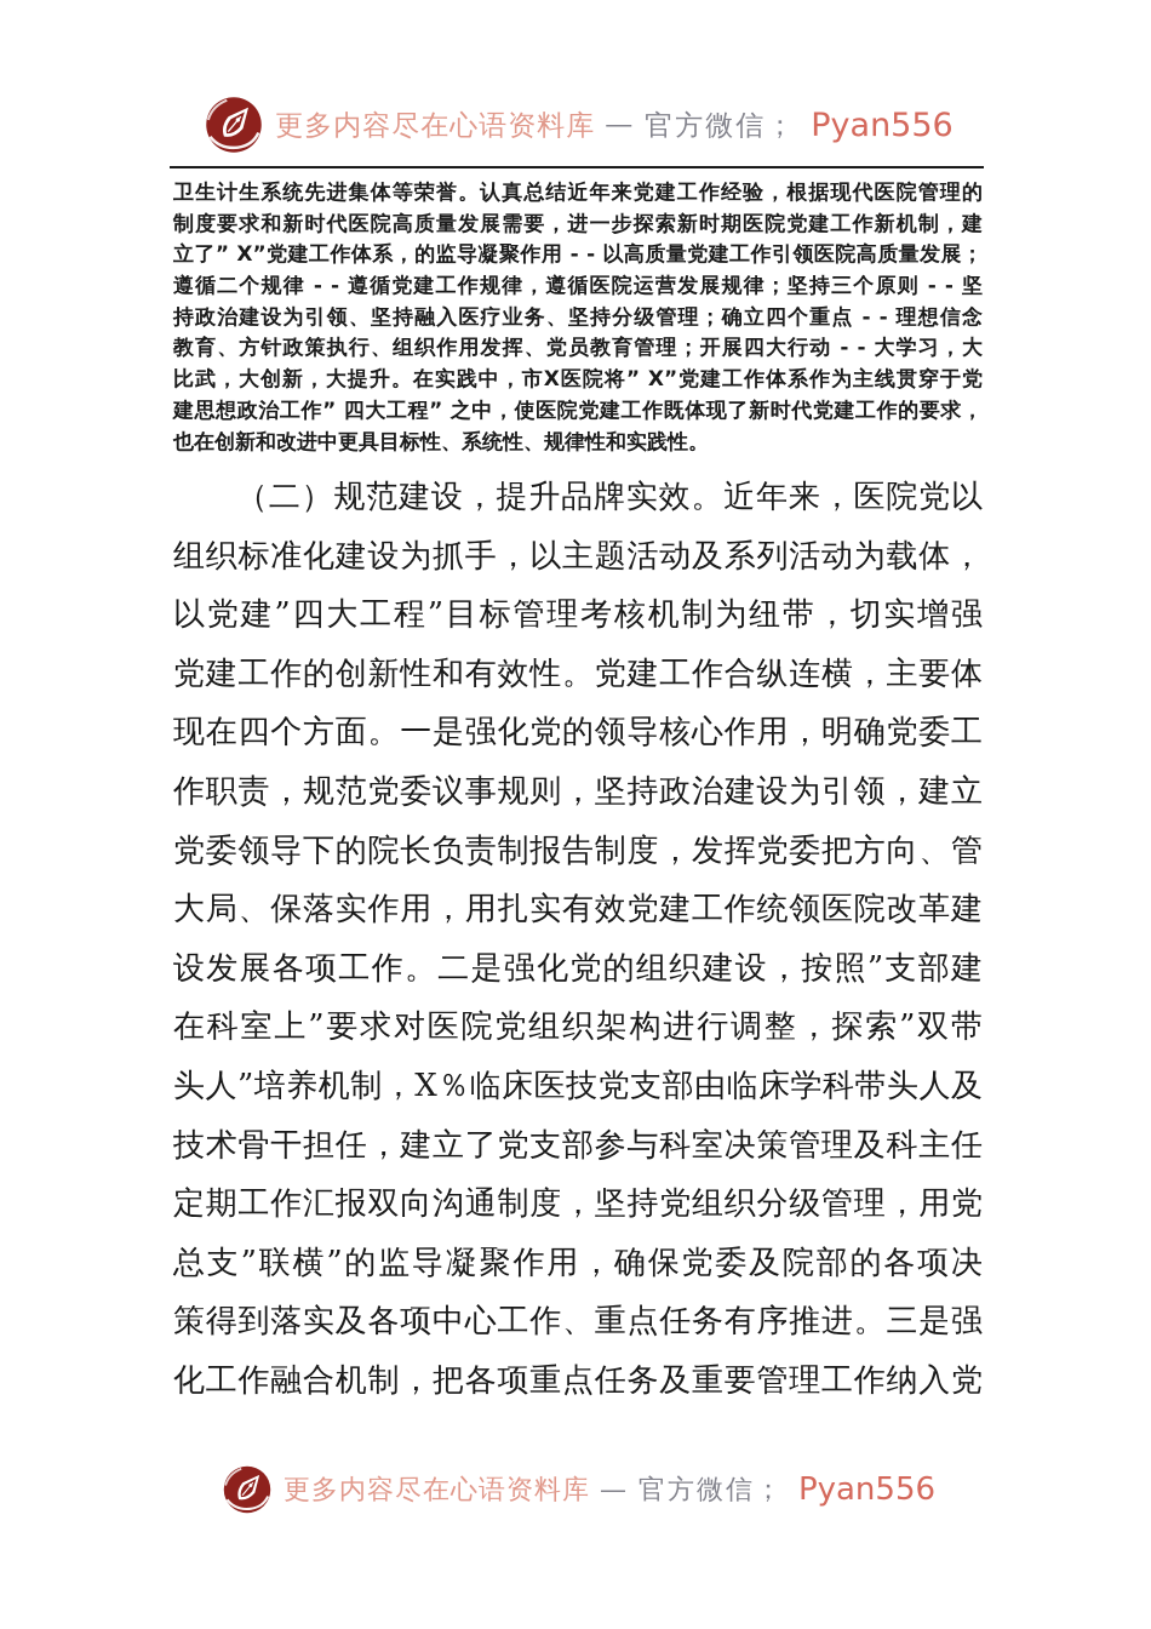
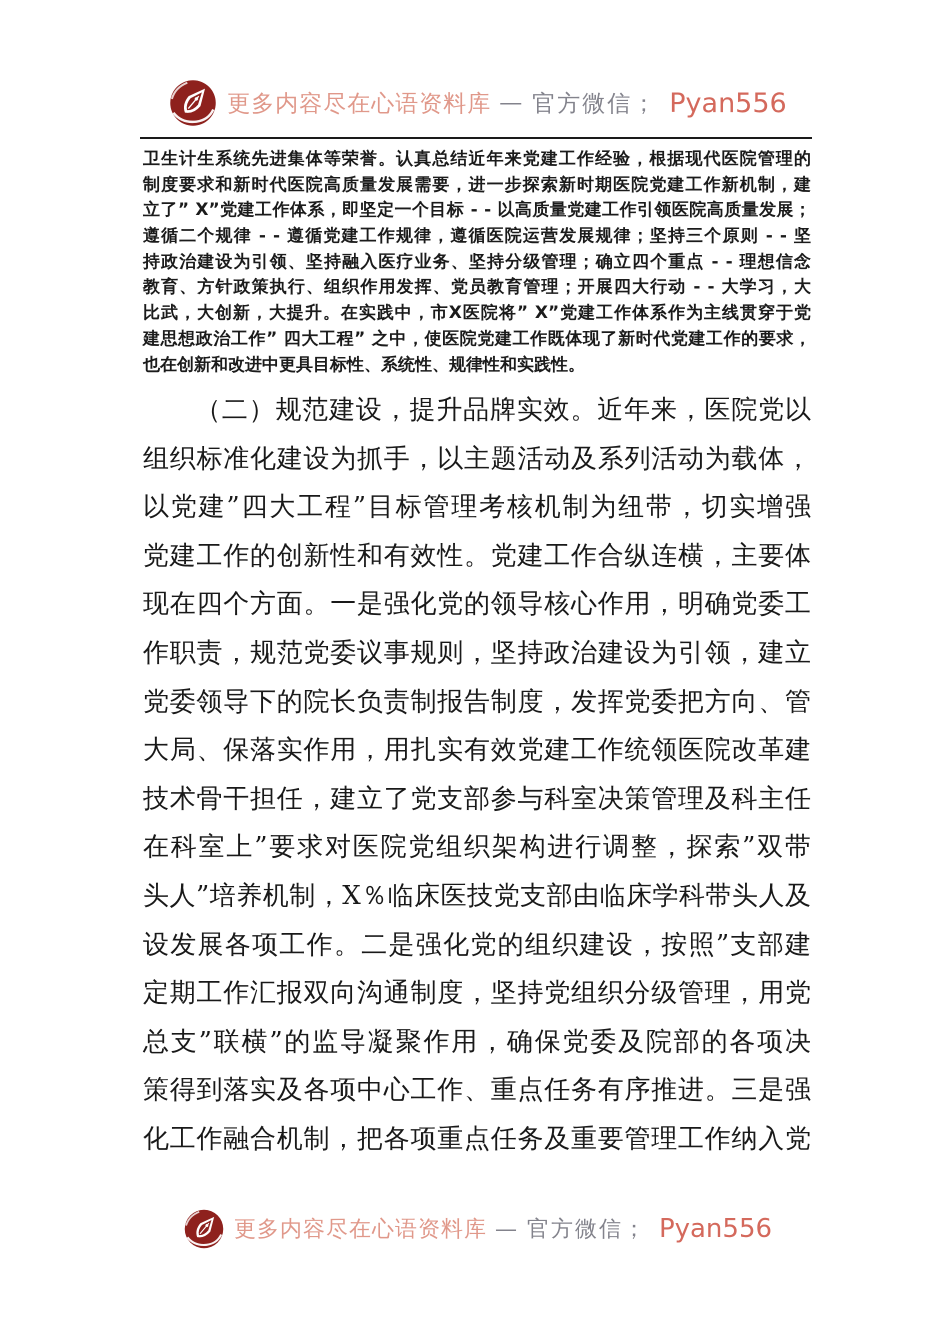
  更多内容尽在心语资料库
  —
  官方微信；
  Pyan556
  卫生计生系统先进集体等荣誉。认真总结近年来党建工作经验，根据现代医院管理的
  制度要求和新时代医院高质量发展需要，进一步探索新时期医院党建工作新机制，建
- 立了” X”党建工作体系，的监导凝聚作用 - - 以高质量党建工作引领医院高质量发展；
+ 立了” X”党建工作体系，即坚定一个目标 - - 以高质量党建工作引领医院高质量发展；
  遵循二个规律 - - 遵循党建工作规律，遵循医院运营发展规律；坚持三个原则 - - 坚
  持政治建设为引领、坚持融入医疗业务、坚持分级管理；确立四个重点 - - 理想信念
  教育、方针政策执行、组织作用发挥、党员教育管理；开展四大行动 - - 大学习，大
  比武，大创新，大提升。在实践中，市X医院将” X”党建工作体系作为主线贯穿于党
  建思想政治工作” 四大工程” 之中，使医院党建工作既体现了新时代党建工作的要求，
  也在创新和改进中更具目标性、系统性、规律性和实践性。
  （二）规范建设，提升品牌实效。近年来，医院党以
  组织标准化建设为抓手，以主题活动及系列活动为载体，
  以党建”四大工程”目标管理考核机制为纽带，切实增强
  党建工作的创新性和有效性。党建工作合纵连横，主要体
  现在四个方面。一是强化党的领导核心作用，明确党委工
  作职责，规范党委议事规则，坚持政治建设为引领，建立
  党委领导下的院长负责制报告制度，发挥党委把方向、管
  大局、保落实作用，用扎实有效党建工作统领医院改革建
- 设发展各项工作。二是强化党的组织建设，按照”支部建
+ 技术骨干担任，建立了党支部参与科室决策管理及科主任
  在科室上”要求对医院党组织架构进行调整，探索”双带
  头人”培养机制，X％临床医技党支部由临床学科带头人及
- 技术骨干担任，建立了党支部参与科室决策管理及科主任
+ 设发展各项工作。二是强化党的组织建设，按照”支部建
  定期工作汇报双向沟通制度，坚持党组织分级管理，用党
  总支”联横”的监导凝聚作用，确保党委及院部的各项决
  策得到落实及各项中心工作、重点任务有序推进。三是强
  化工作融合机制，把各项重点任务及重要管理工作纳入党
  更多内容尽在心语资料库
  —
  官方微信；
  Pyan556
